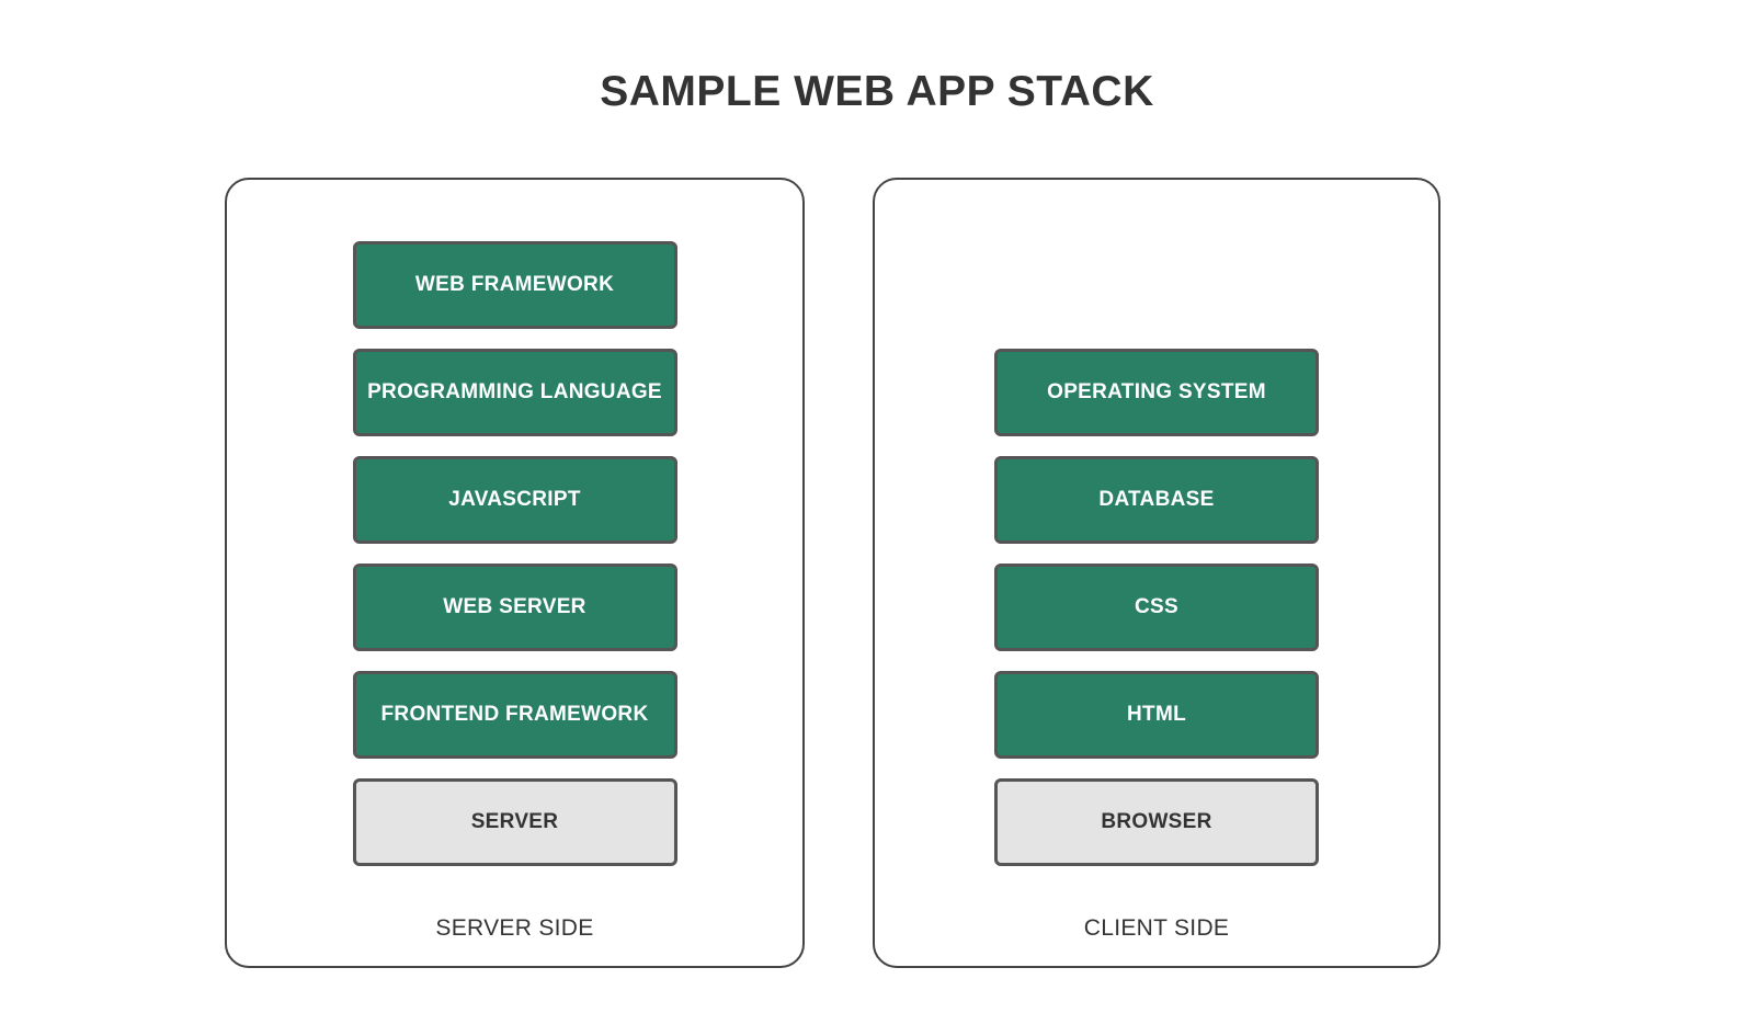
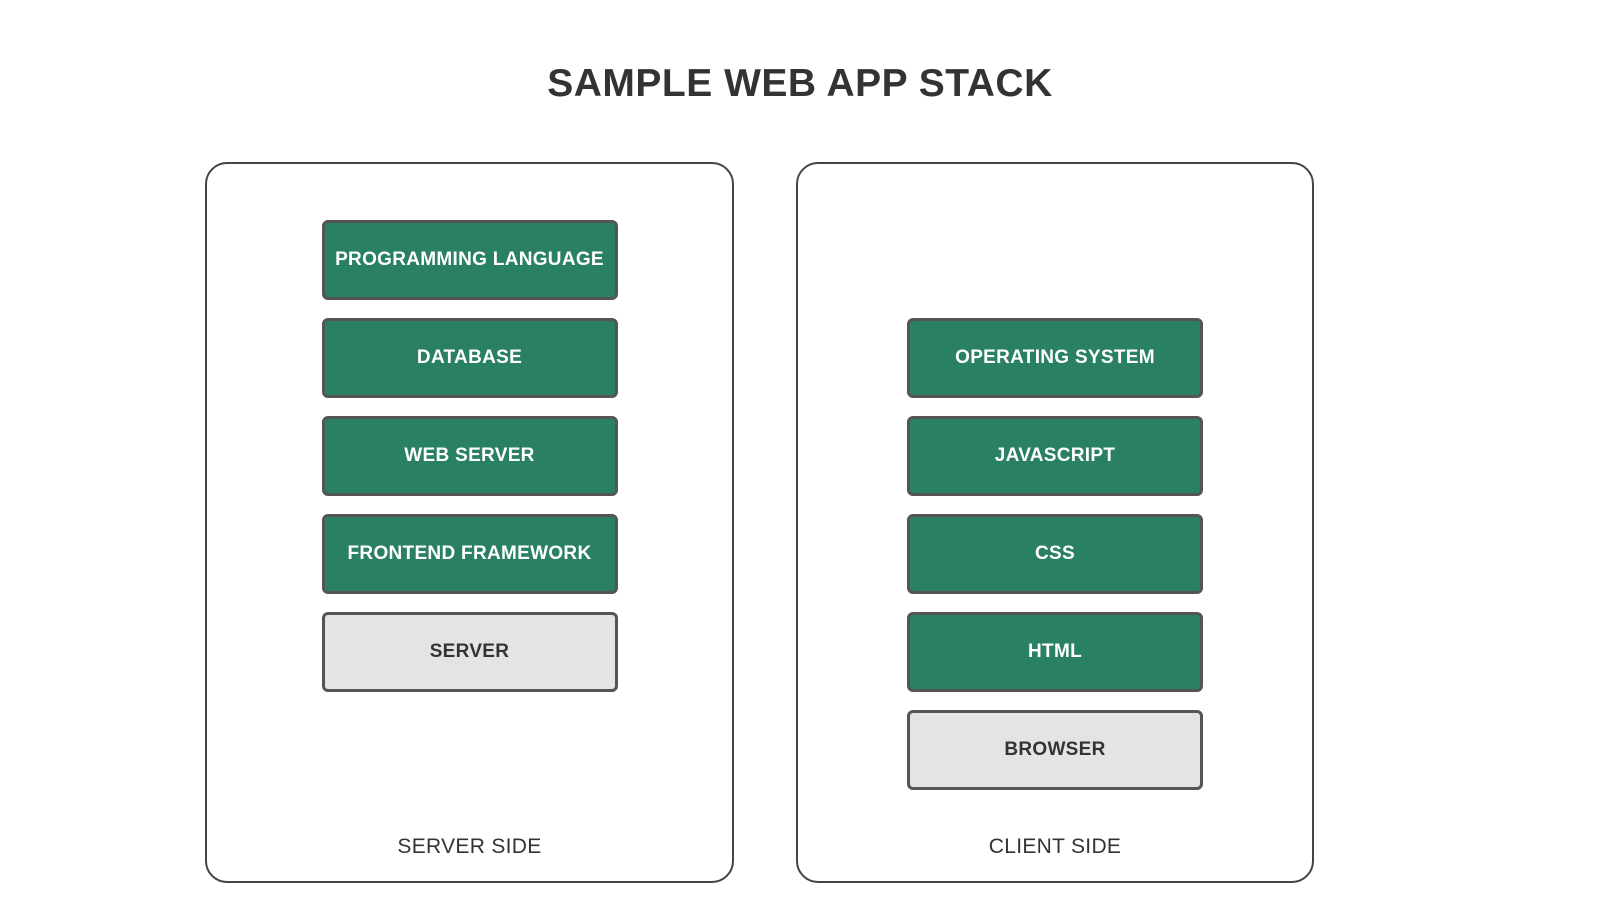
  SAMPLE WEB APP STACK
- WEB FRAMEWORK
  PROGRAMMING LANGUAGE
- JAVASCRIPT
+ DATABASE
  WEB SERVER
  FRONTEND FRAMEWORK
  SERVER
  SERVER SIDE
  OPERATING SYSTEM
- DATABASE
+ JAVASCRIPT
  CSS
  HTML
  BROWSER
  CLIENT SIDE
